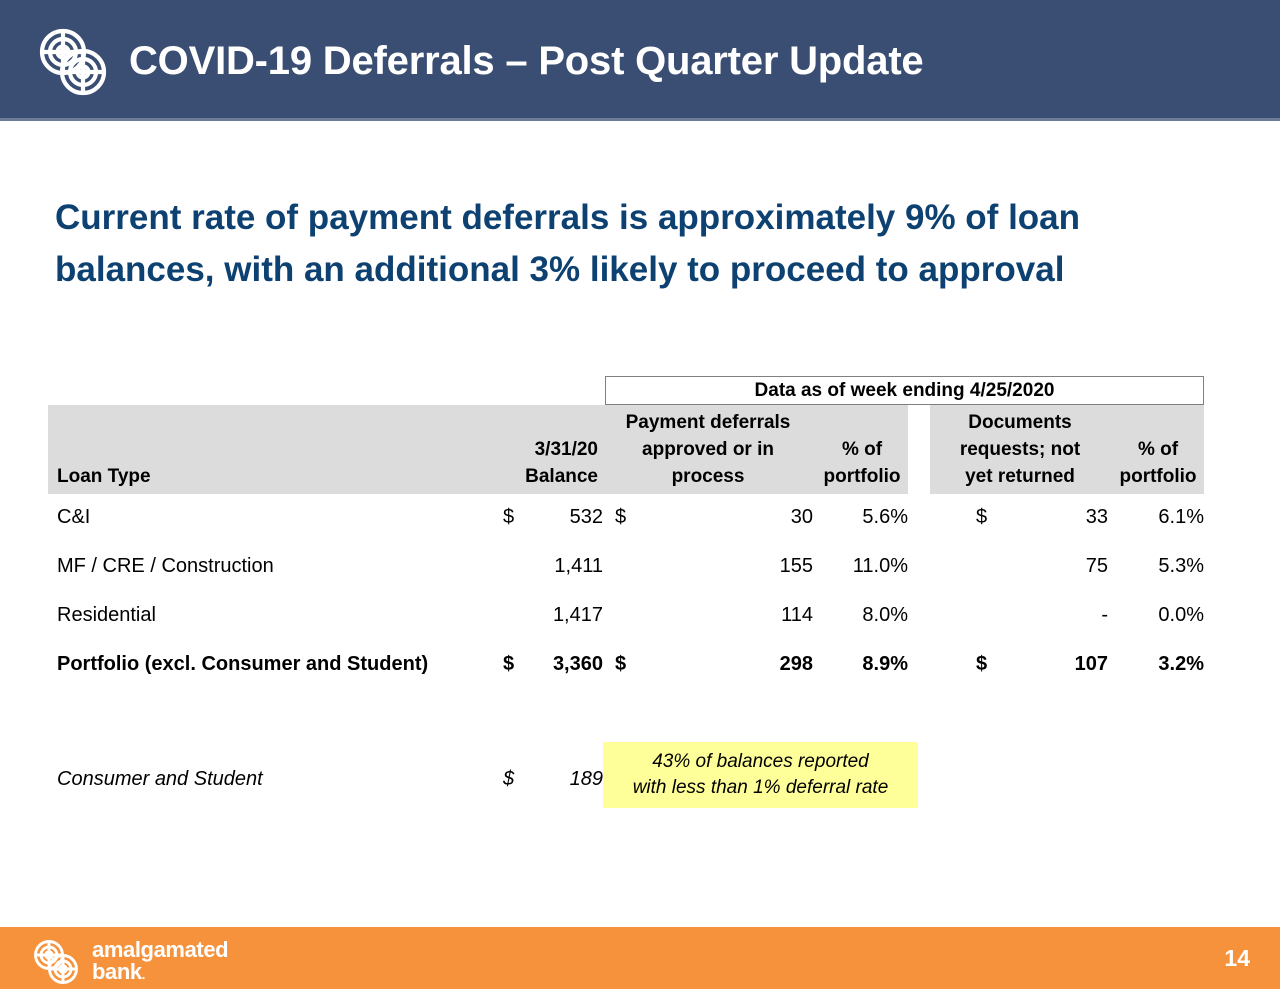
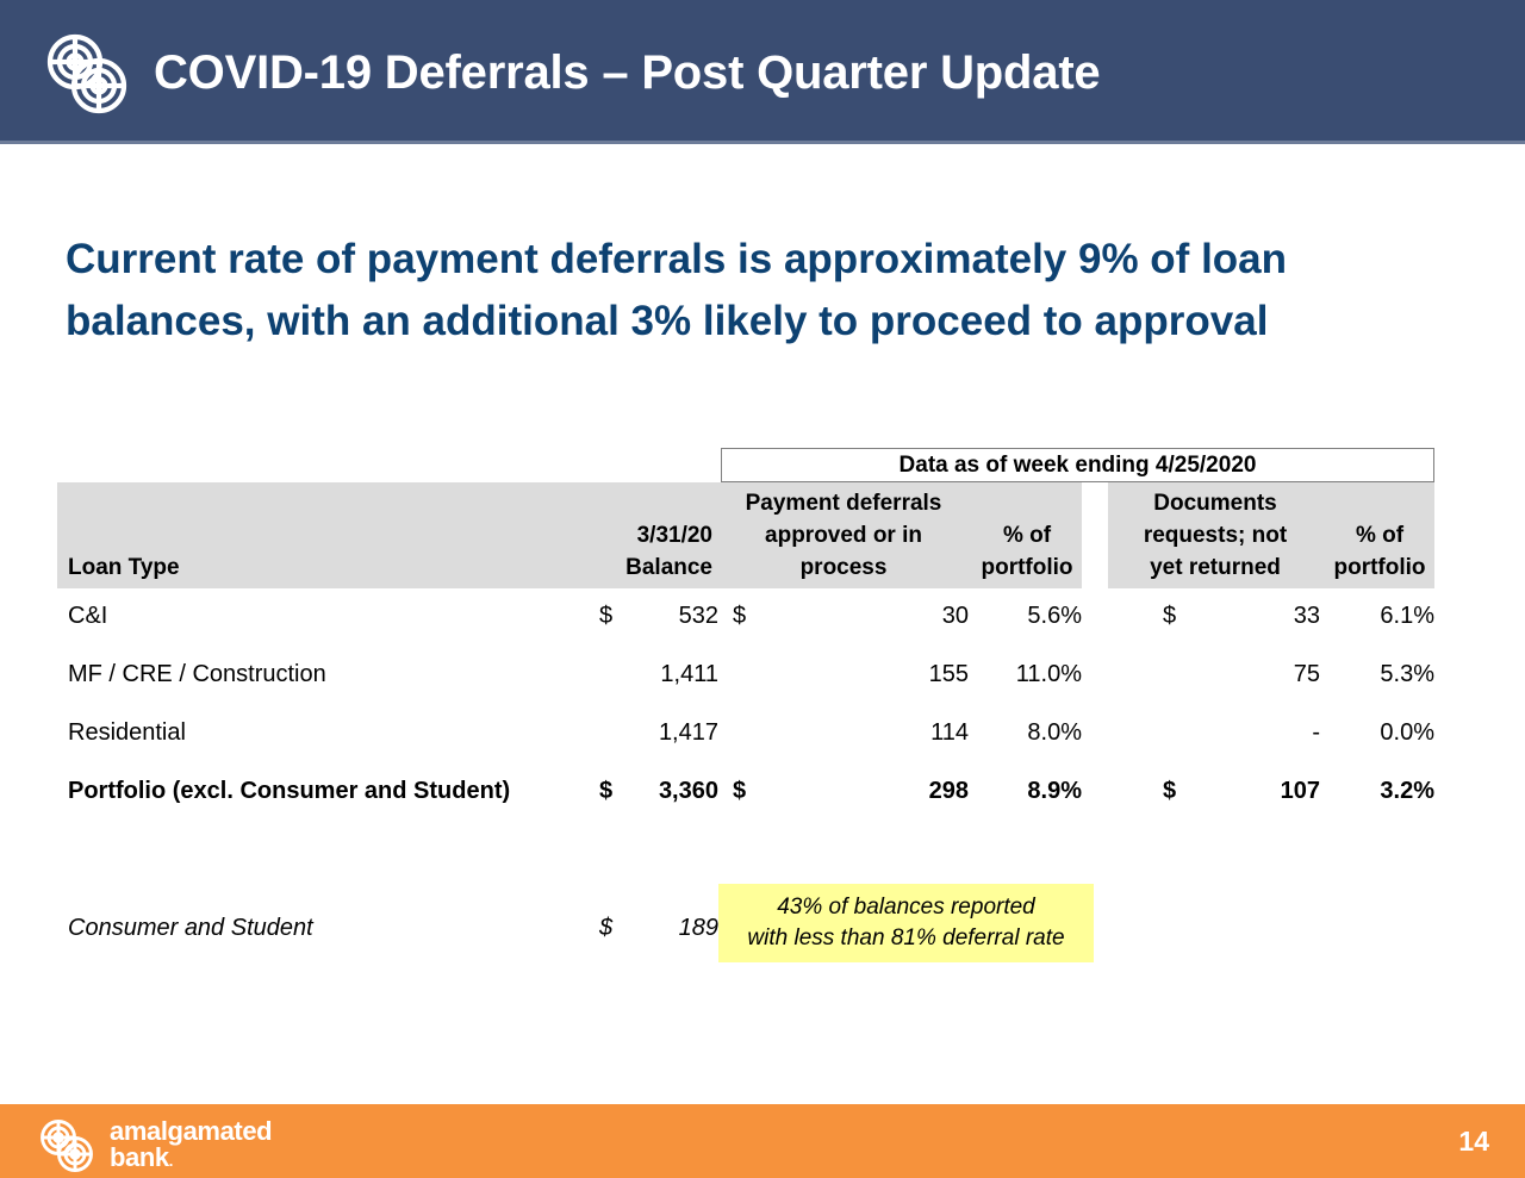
  COVID-19 Deferrals – Post Quarter Update
  Current rate of payment deferrals is approximately 9% of loan
  balances, with an additional 3% likely to proceed to approval
  Data as of week ending 4/25/2020
  Loan Type
  3/31/20
  Balance
  Payment deferrals
  approved or in
  process
  % of
  portfolio
  Documents
  requests; not
  yet returned
  % of
  portfolio
  C&I
  $
  532
  $
  30
  5.6%
  $
  33
  6.1%
  MF / CRE / Construction
  1,411
  155
  11.0%
  75
  5.3%
  Residential
  1,417
  114
  8.0%
  -
  0.0%
  Portfolio (excl. Consumer and Student)
  $
  3,360
  $
  298
  8.9%
  $
  107
  3.2%
  Consumer and Student
  $
  189
  43% of balances reported
- with less than 1% deferral rate
+ with less than 81% deferral rate
  amalgamated
  bank.
  14
